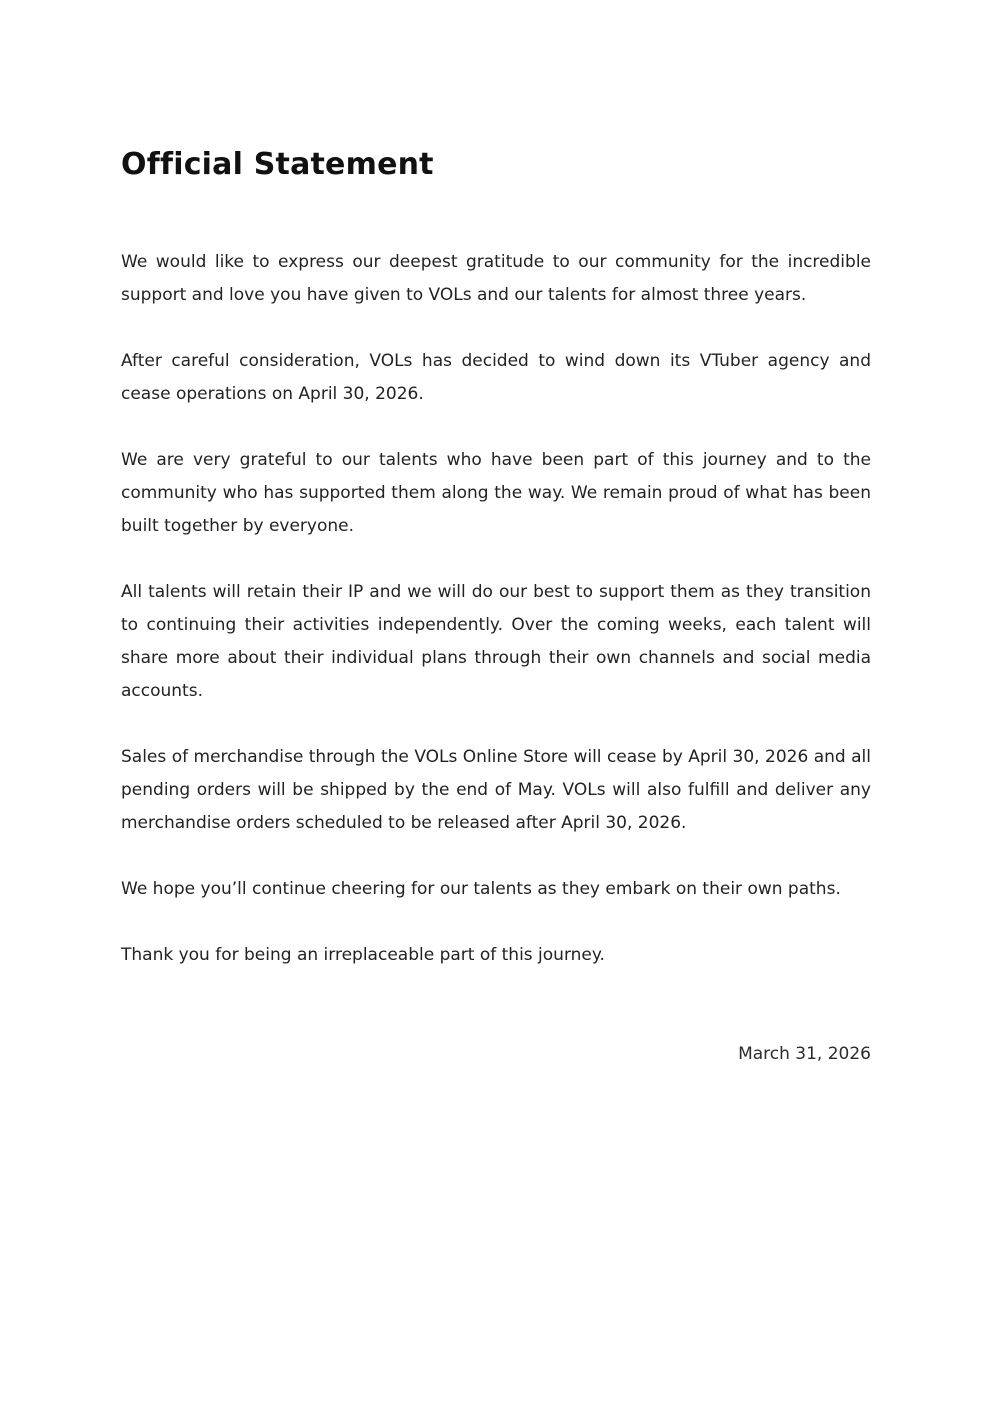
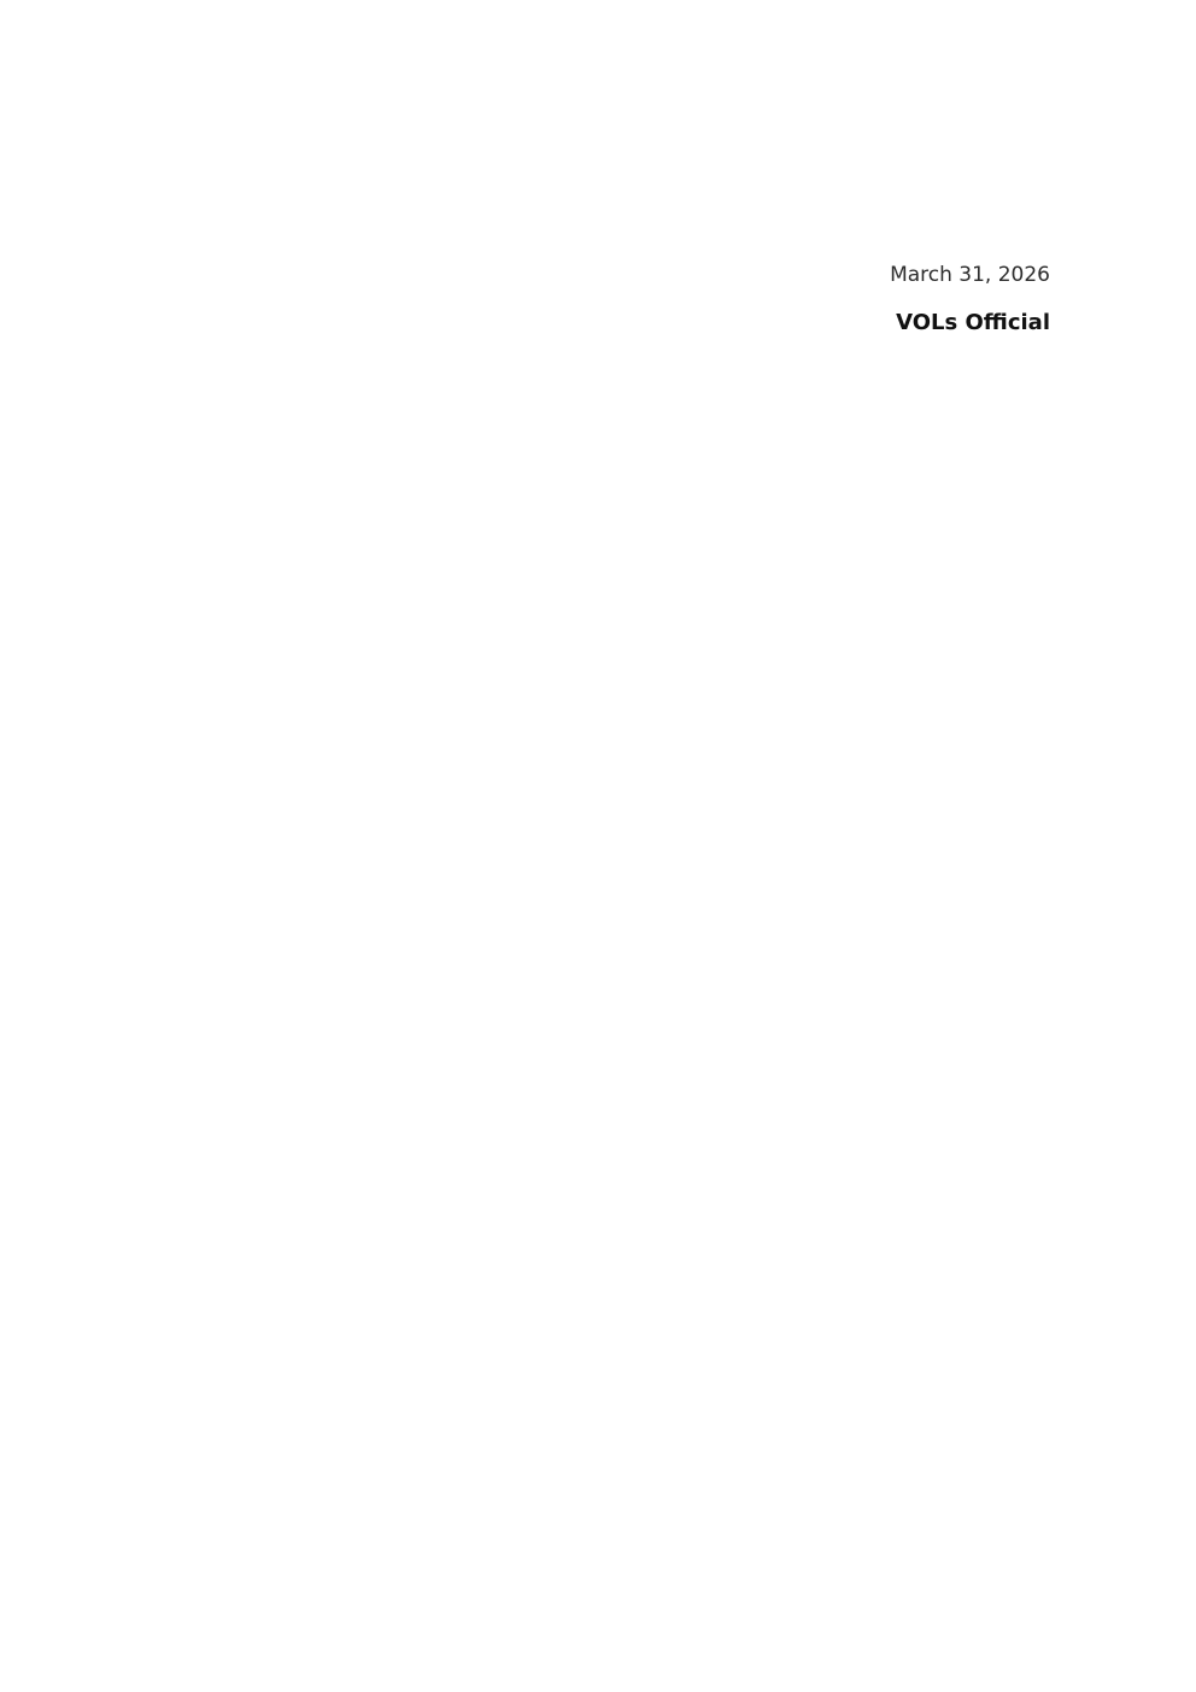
- Official Statement
- We would like to express our deepest gratitude to our community for the incredible support and love you have given to VOLs and our talents for almost three years.
- After careful consideration, VOLs has decided to wind down its VTuber agency and cease operations on April 30, 2026.
- We are very grateful to our talents who have been part of this journey and to the community who has supported them along the way. We remain proud of what has been built together by everyone.
- All talents will retain their IP and we will do our best to support them as they transition to continuing their activities independently. Over the coming weeks, each talent will share more about their individual plans through their own channels and social media accounts.
- Sales of merchandise through the VOLs Online Store will cease by April 30, 2026 and all pending orders will be shipped by the end of May. VOLs will also fulfill and deliver any merchandise orders scheduled to be released after April 30, 2026.
- We hope you’ll continue cheering for our talents as they embark on their own paths.
- Thank you for being an irreplaceable part of this journey.
  March 31, 2026
+ VOLs Official
